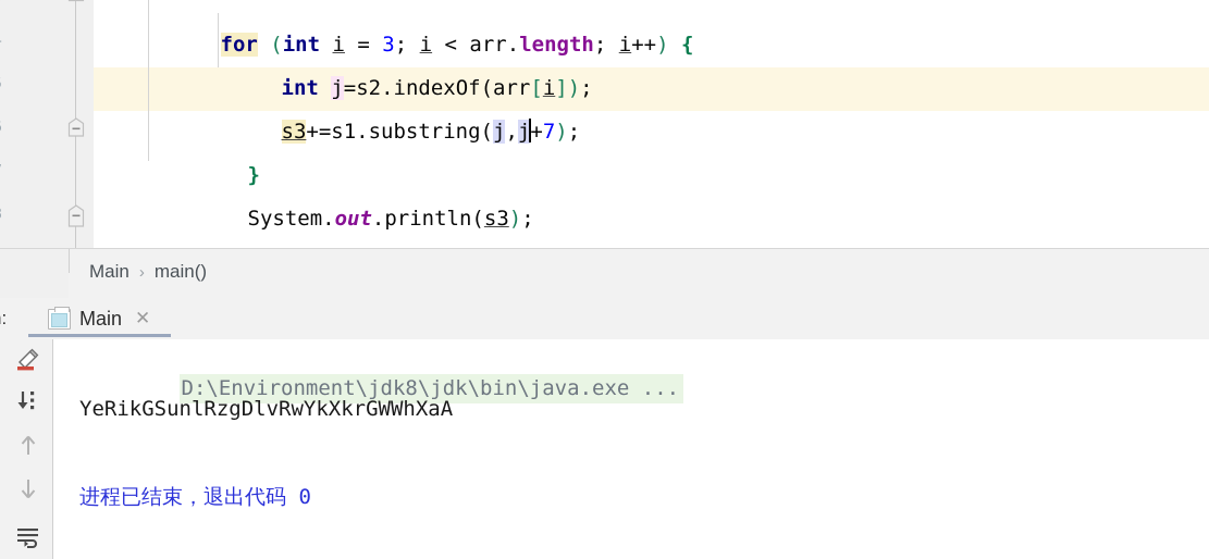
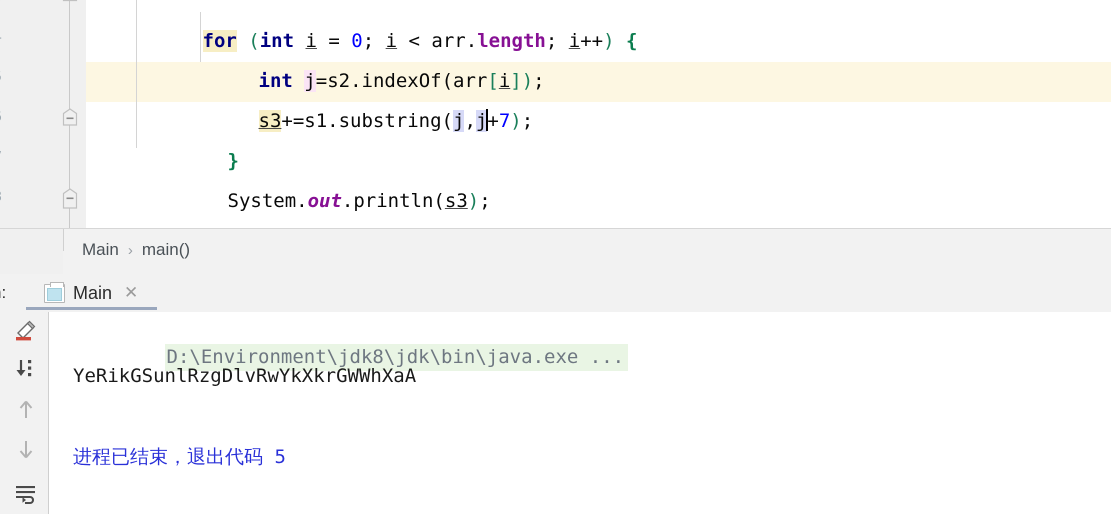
- for (int i = 3; i < arr.length; i++) {
+ for (int i = 0; i < arr.length; i++) {
  int j=s2.indexOf(arr[i]);
  s3+=s1.substring(j,j+7);
  }
  System.out.println(s3);
  Main › main()
  Main
  ✕
  D:\Environment\jdk8\jdk\bin\java.exe ...
  YeRikGSunlRzgDlvRwYkXkrGWWhXaA
- 进程已结束，退出代码 0
+ 进程已结束，退出代码 5
